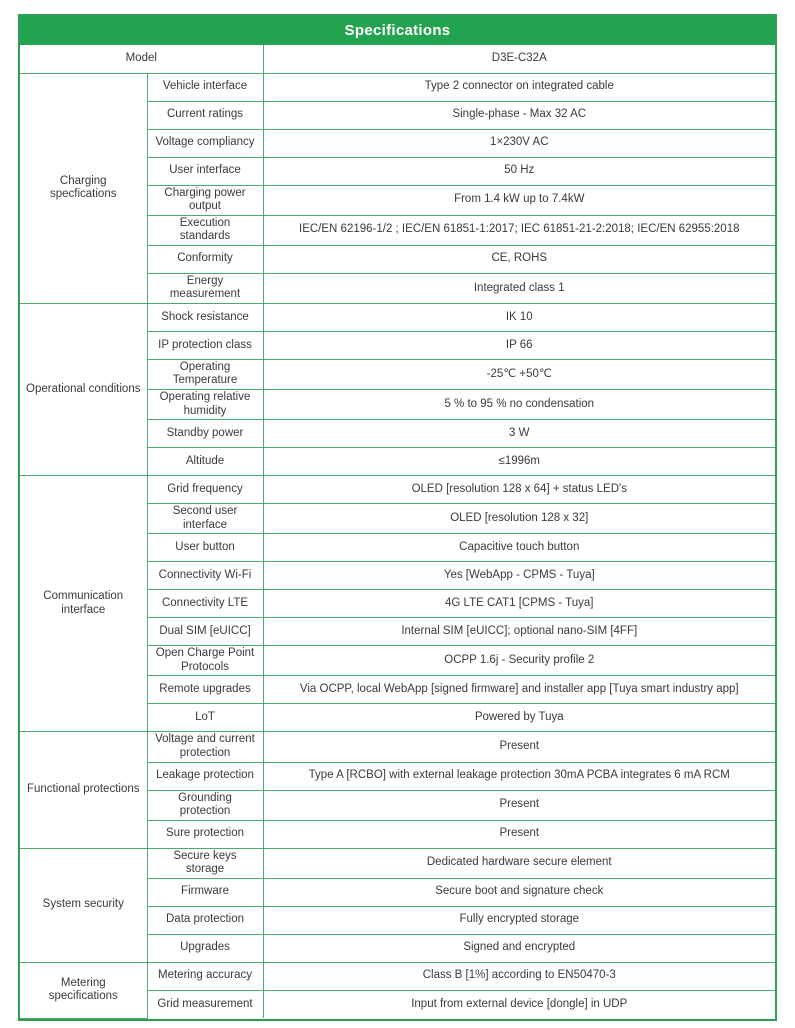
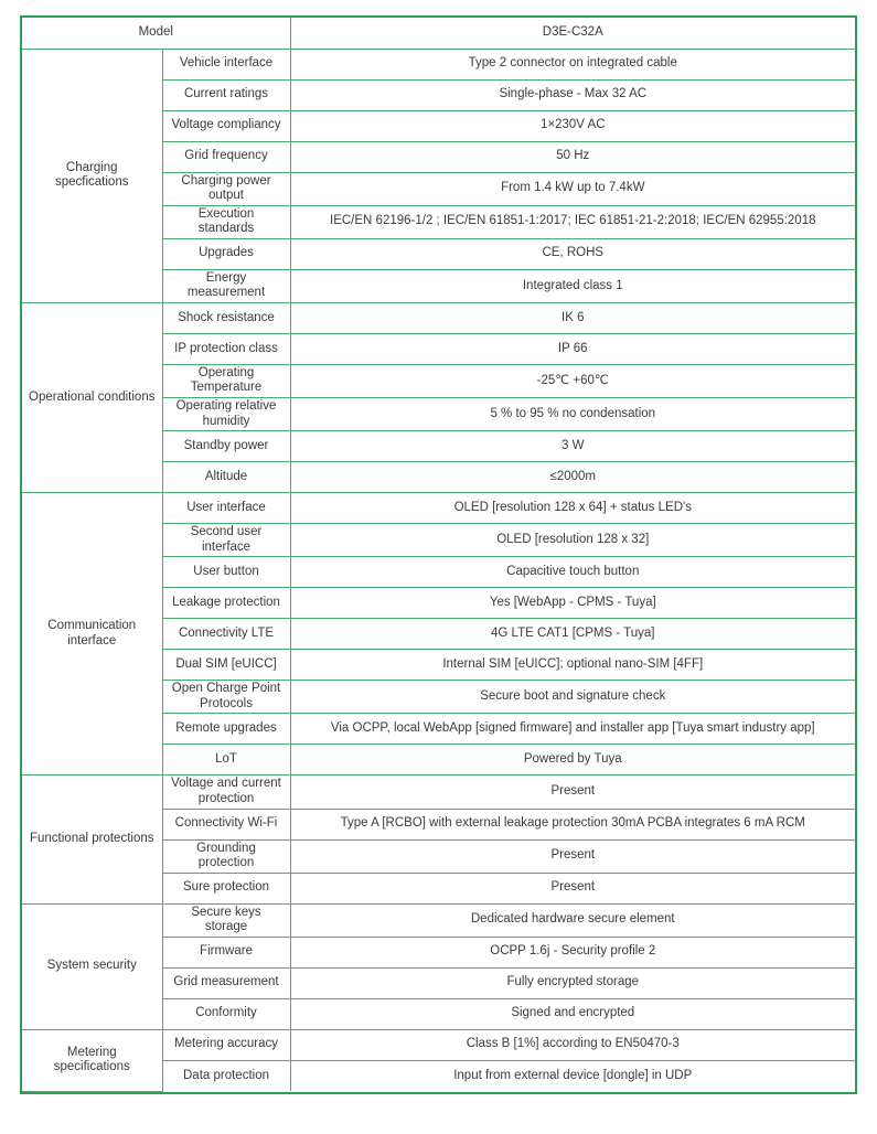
- Specifications
  Model	D3E-C32A
  Charging specfications	Vehicle interface	Type 2 connector on integrated cable
  Current ratings	Single-phase - Max 32 AC
  Voltage compliancy	1×230V AC
- User interface	50 Hz
+ Grid frequency	50 Hz
  Charging power output	From 1.4 kW up to 7.4kW
  Execution standards	IEC/EN 62196-1/2 ; IEC/EN 61851-1:2017; IEC 61851-21-2:2018; IEC/EN 62955:2018
- Conformity	CE, ROHS
+ Upgrades	CE, ROHS
  Energy measurement	Integrated class 1
- Operational conditions	Shock resistance	IK 10
+ Operational conditions	Shock resistance	IK 6
  IP protection class	IP 66
- Operating Temperature	-25℃ +50℃
+ Operating Temperature	-25℃ +60℃
  Operating relative humidity	5 % to 95 % no condensation
  Standby power	3 W
- Altitude	≤1996m
+ Altitude	≤2000m
- Communication interface	Grid frequency	OLED [resolution 128 x 64] + status LED's
+ Communication interface	User interface	OLED [resolution 128 x 64] + status LED's
  Second user interface	OLED [resolution 128 x 32]
  User button	Capacitive touch button
- Connectivity Wi-Fi	Yes [WebApp - CPMS - Tuya]
+ Leakage protection	Yes [WebApp - CPMS - Tuya]
  Connectivity LTE	4G LTE CAT1 [CPMS - Tuya]
  Dual SIM [eUICC]	Internal SIM [eUICC]; optional nano-SIM [4FF]
- Open Charge Point Protocols	OCPP 1.6j - Security profile 2
+ Open Charge Point Protocols	Secure boot and signature check
  Remote upgrades	Via OCPP, local WebApp [signed firmware] and installer app [Tuya smart industry app]
  LoT	Powered by Tuya
  Functional protections	Voltage and current protection	Present
- Leakage protection	Type A [RCBO] with external leakage protection 30mA PCBA integrates 6 mA RCM
+ Connectivity Wi-Fi	Type A [RCBO] with external leakage protection 30mA PCBA integrates 6 mA RCM
  Grounding protection	Present
  Sure protection	Present
  System security	Secure keys storage	Dedicated hardware secure element
- Firmware	Secure boot and signature check
+ Firmware	OCPP 1.6j - Security profile 2
- Data protection	Fully encrypted storage
+ Grid measurement	Fully encrypted storage
- Upgrades	Signed and encrypted
+ Conformity	Signed and encrypted
  Metering specifications	Metering accuracy	Class B [1%] according to EN50470-3
- Grid measurement	Input from external device [dongle] in UDP
+ Data protection	Input from external device [dongle] in UDP
